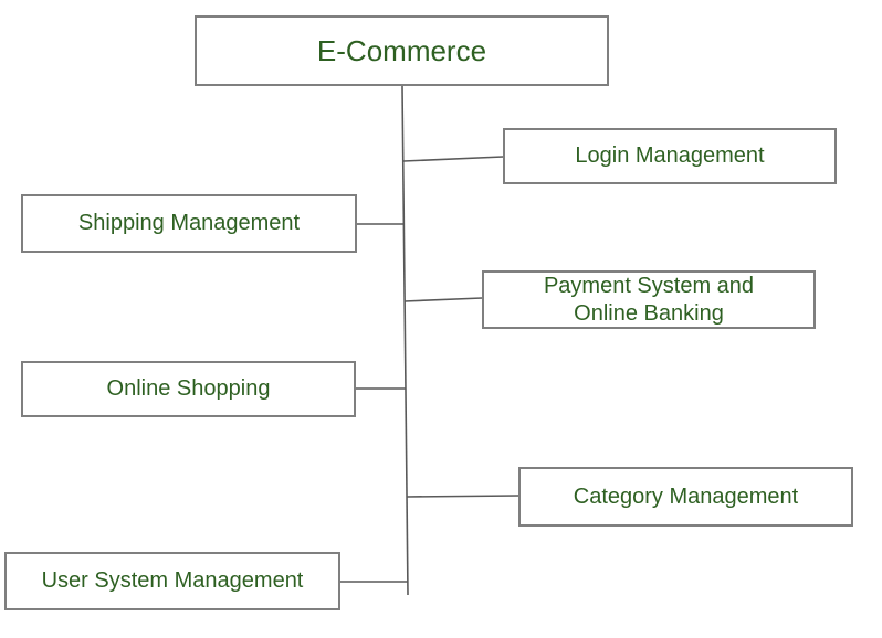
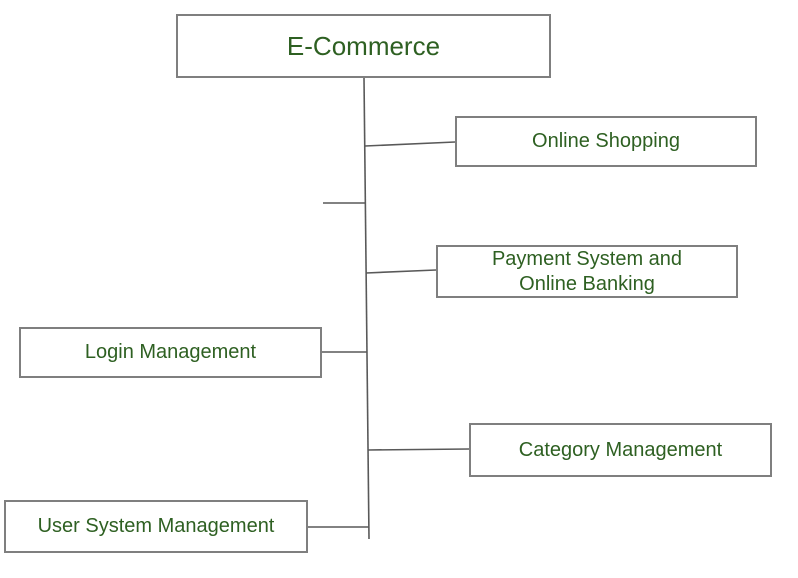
  E-Commerce
- Login Management
+ Online Shopping
- Shipping Management
  Payment System and
  Online Banking
- Online Shopping
+ Login Management
  Category Management
  User System Management
